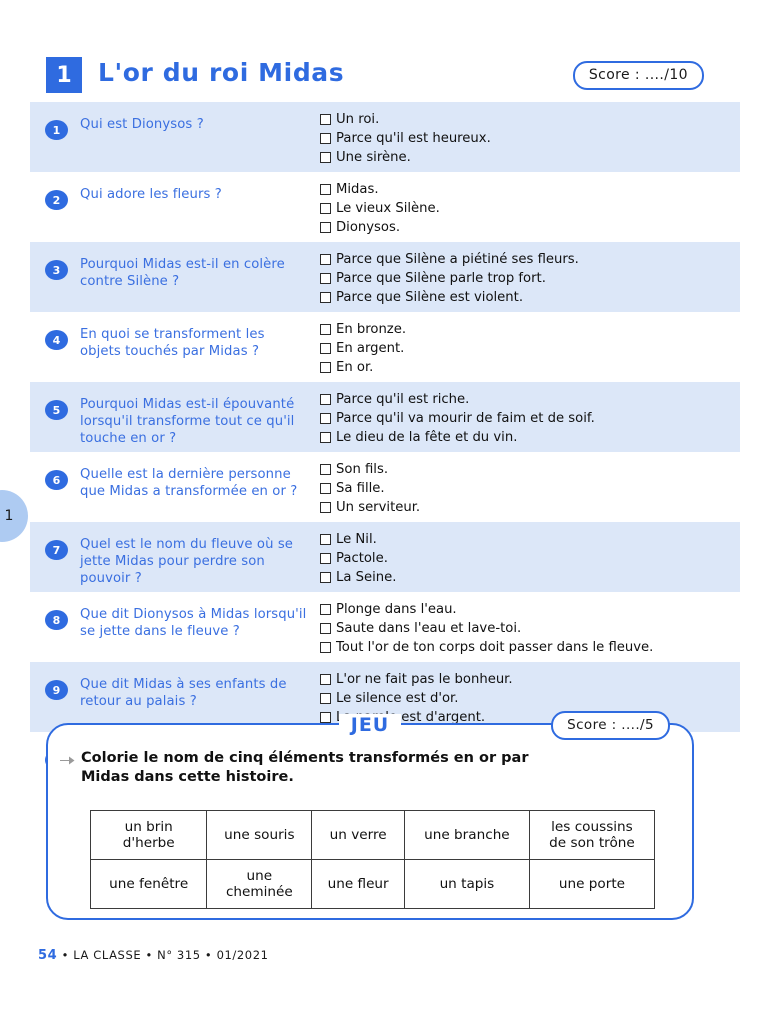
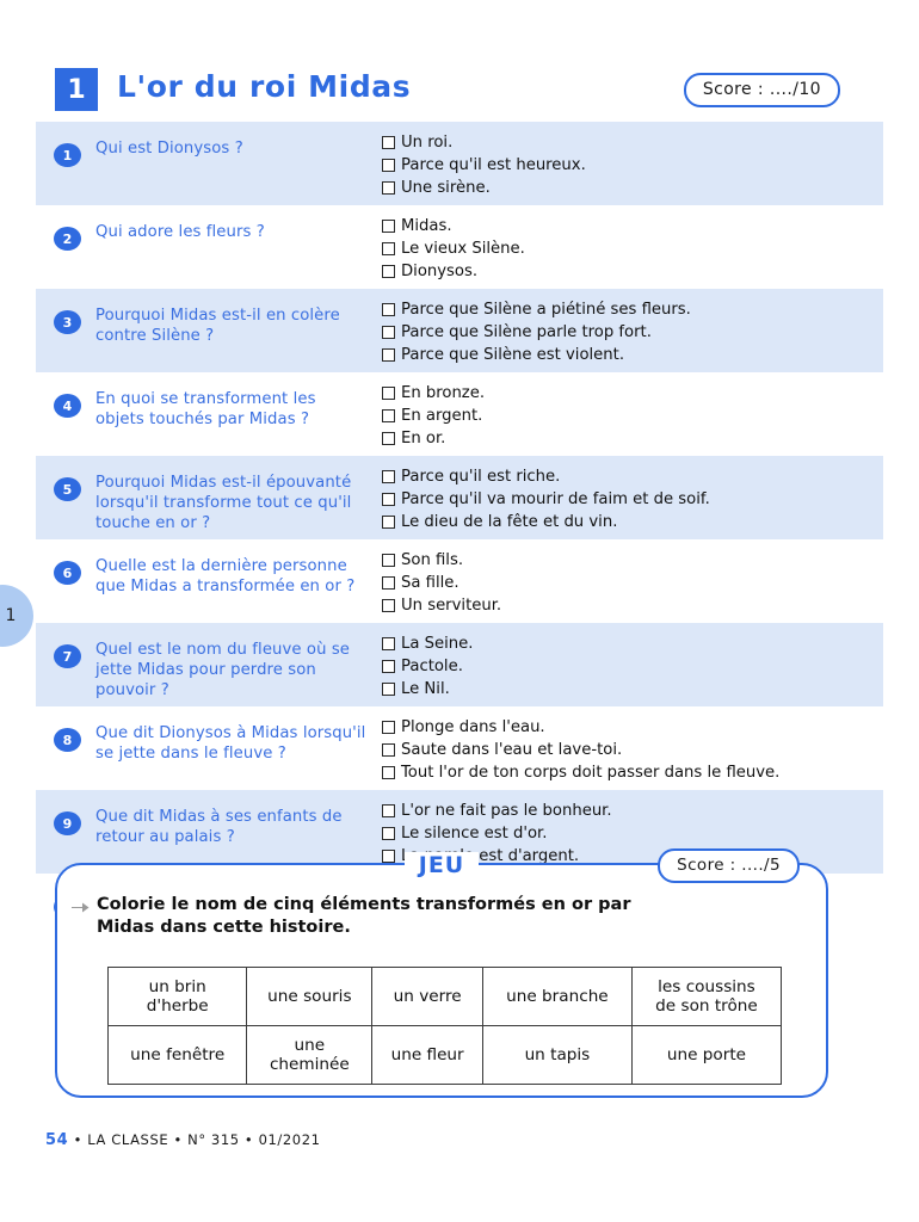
  1
  1
  L'or du roi Midas
  Score : ..../10
  1
  Qui est Dionysos ?
  Un roi.
  Parce qu'il est heureux.
  Une sirène.
  2
  Qui adore les fleurs ?
  Midas.
  Le vieux Silène.
  Dionysos.
  3
  Pourquoi Midas est-il en colère contre Silène ?
  Parce que Silène a piétiné ses fleurs.
  Parce que Silène parle trop fort.
  Parce que Silène est violent.
  4
  En quoi se transforment les objets touchés par Midas ?
  En bronze.
  En argent.
  En or.
  5
  Pourquoi Midas est-il épouvanté lorsqu'il transforme tout ce qu'il touche en or ?
  Parce qu'il est riche.
  Parce qu'il va mourir de faim et de soif.
  Le dieu de la fête et du vin.
  6
  Quelle est la dernière personne que Midas a transformée en or ?
  Son fils.
  Sa fille.
  Un serviteur.
  7
  Quel est le nom du fleuve où se jette Midas pour perdre son pouvoir ?
- Le Nil.
+ La Seine.
  Pactole.
- La Seine.
+ Le Nil.
  8
  Que dit Dionysos à Midas lorsqu'il se jette dans le fleuve ?
  Plonge dans l'eau.
  Saute dans l'eau et lave-toi.
  Tout l'or de ton corps doit passer dans le fleuve.
  9
  Que dit Midas à ses enfants de retour au palais ?
  L'or ne fait pas le bonheur.
  Le silence est d'or.
  JEU
  Score : ..../5
  Colorie le nom de cinq éléments transformés en or par Midas dans cette histoire.
  un brind'herbe	une souris	un verre	une branche	les coussinsde son trône
  une fenêtre	unecheminée	une fleur	un tapis	une porte
  54 • LA CLASSE • N° 315 • 01/2021
